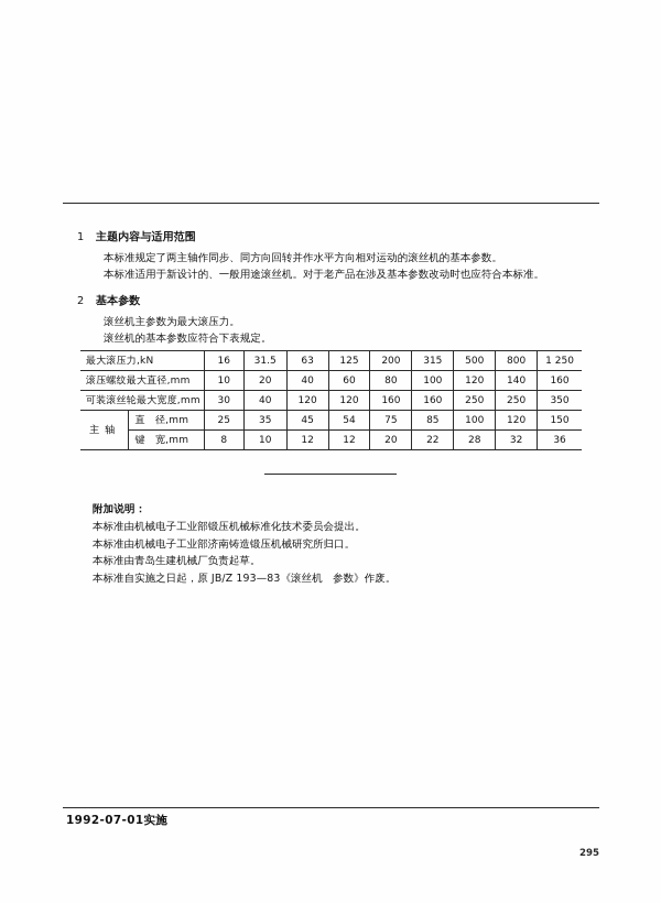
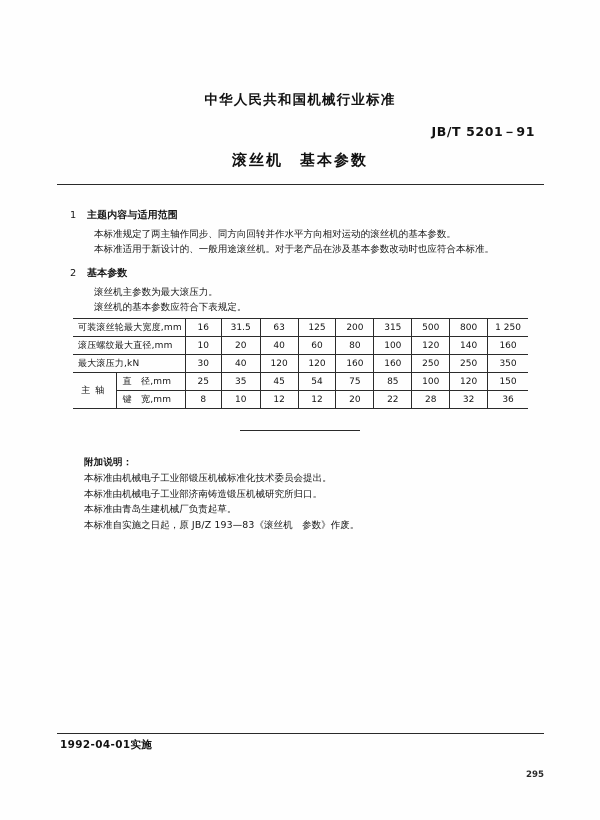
+ 中华人民共和国机械行业标准
+ JB/T 5201－91
+ 滚丝机 基本参数
  1 主题内容与适用范围
  本标准规定了两主轴作同步、同方向回转并作水平方向相对运动的滚丝机的基本参数。
  本标准适用于新设计的、一般用途滚丝机。对于老产品在涉及基本参数改动时也应符合本标准。
  2 基本参数
  滚丝机主参数为最大滚压力。
  滚丝机的基本参数应符合下表规定。
- 最大滚压力,kN	16	31.5	63	125	200	315	500	800	1 250
+ 可装滚丝轮最大宽度,mm	16	31.5	63	125	200	315	500	800	1 250
  滚压螺纹最大直径,mm	10	20	40	60	80	100	120	140	160
- 可装滚丝轮最大宽度,mm	30	40	120	120	160	160	250	250	350
+ 最大滚压力,kN	30	40	120	120	160	160	250	250	350
  主轴	直 径,mm	25	35	45	54	75	85	100	120	150
  键 宽,mm	8	10	12	12	20	22	28	32	36
  附加说明：
  本标准由机械电子工业部锻压机械标准化技术委员会提出。
  本标准由机械电子工业部济南铸造锻压机械研究所归口。
  本标准由青岛生建机械厂负责起草。
  本标准自实施之日起，原 JB/Z 193—83《滚丝机 参数》作废。
- 1992-07-01实施
+ 1992-04-01实施
  295
